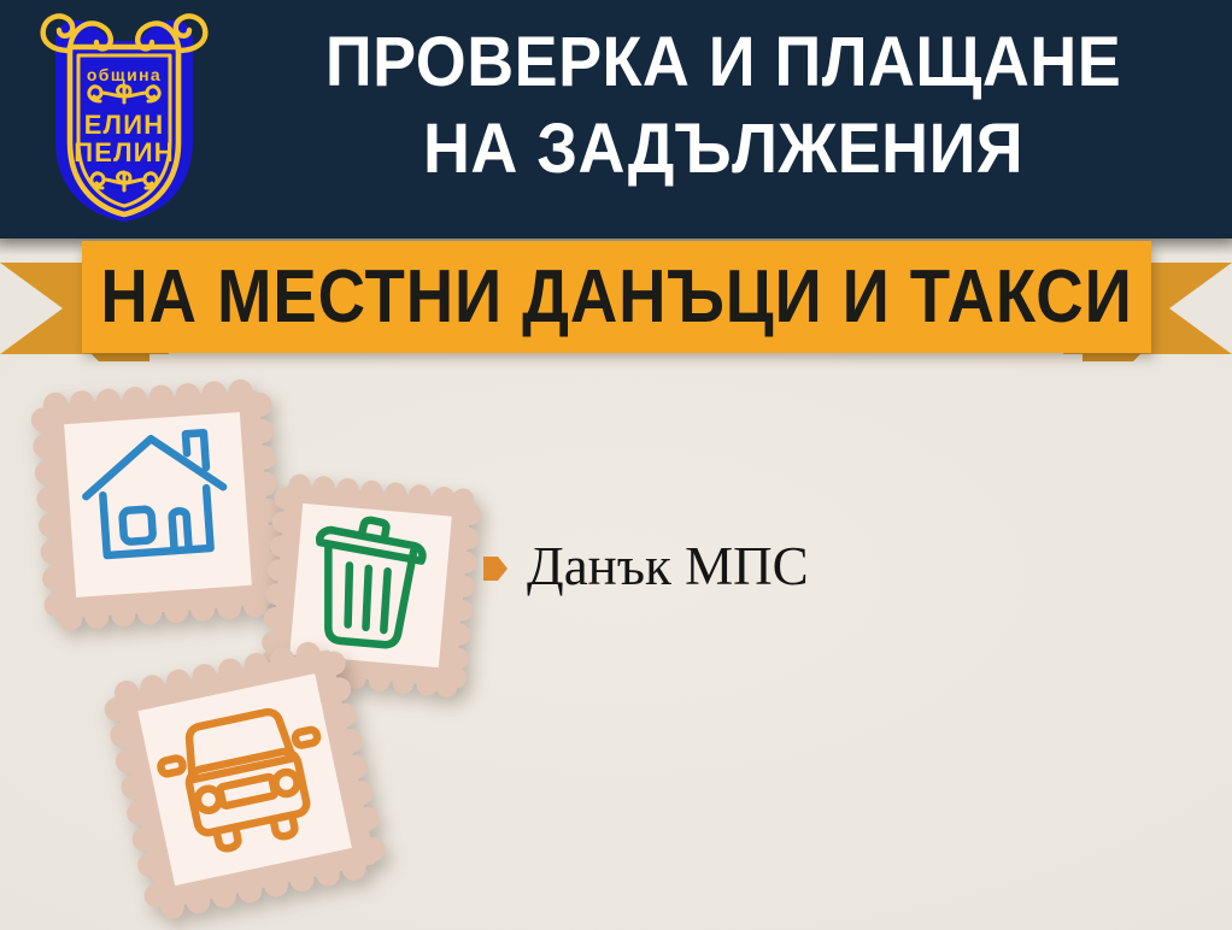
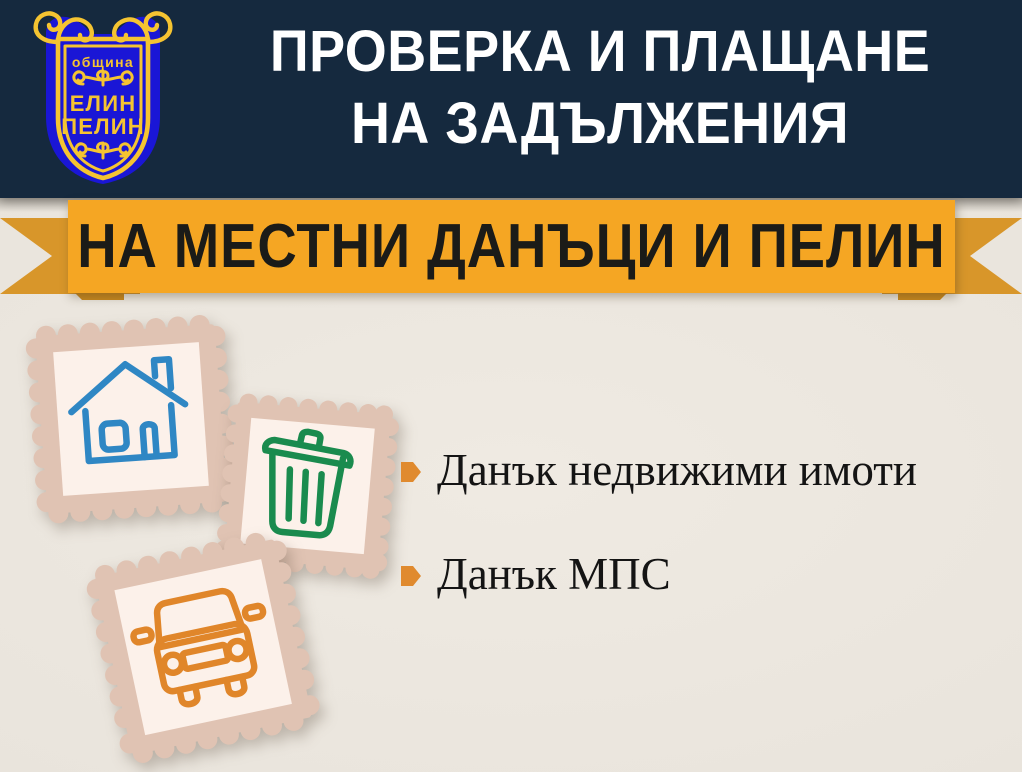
  община
  ЕЛИН
  ПЕЛИН
  ПРОВЕРКА И ПЛАЩАНЕ
  НА ЗАДЪЛЖЕНИЯ
- НА МЕСТНИ ДАНЪЦИ И ТАКСИ
+ НА МЕСТНИ ДАНЪЦИ И ПЕЛИН
+ Данък недвижими имоти
  Данък МПС
